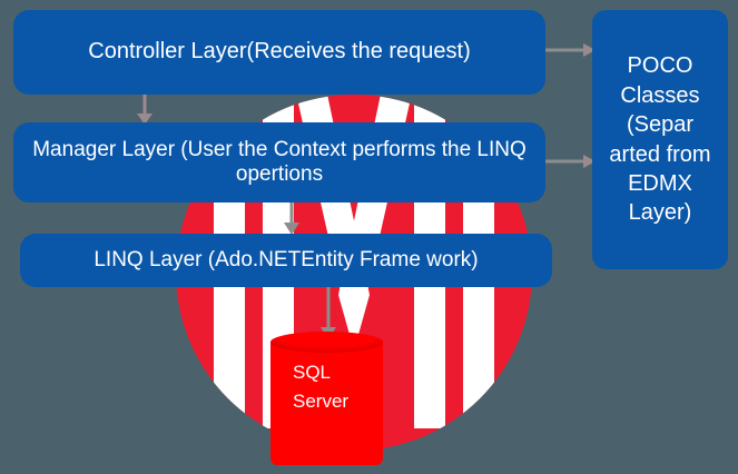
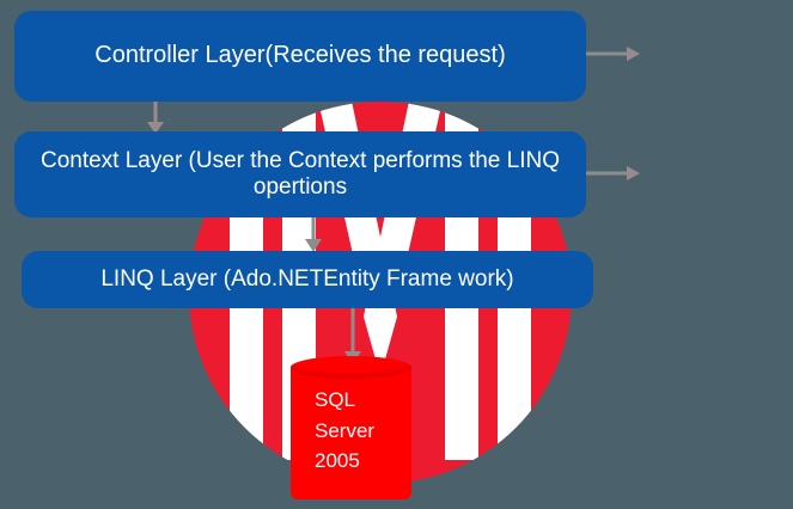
  Controller Layer(Receives the request)
- Manager Layer (User the Context performs the LINQ opertions
+ Context Layer (User the Context performs the LINQ opertions
  LINQ Layer (Ado.NETEntity Frame work)
- POCO Classes (Separ arted from EDMX Layer)
  SQL
  Server
+ 2005
